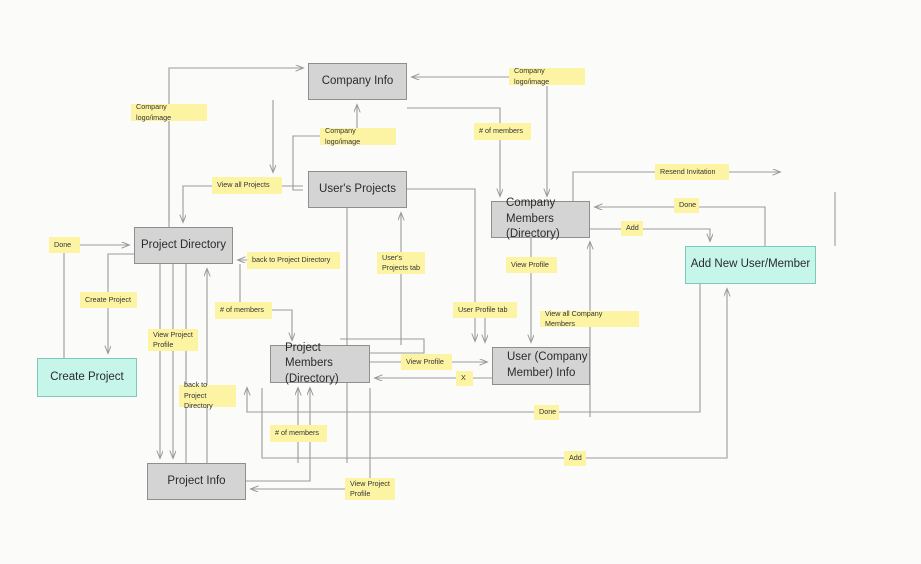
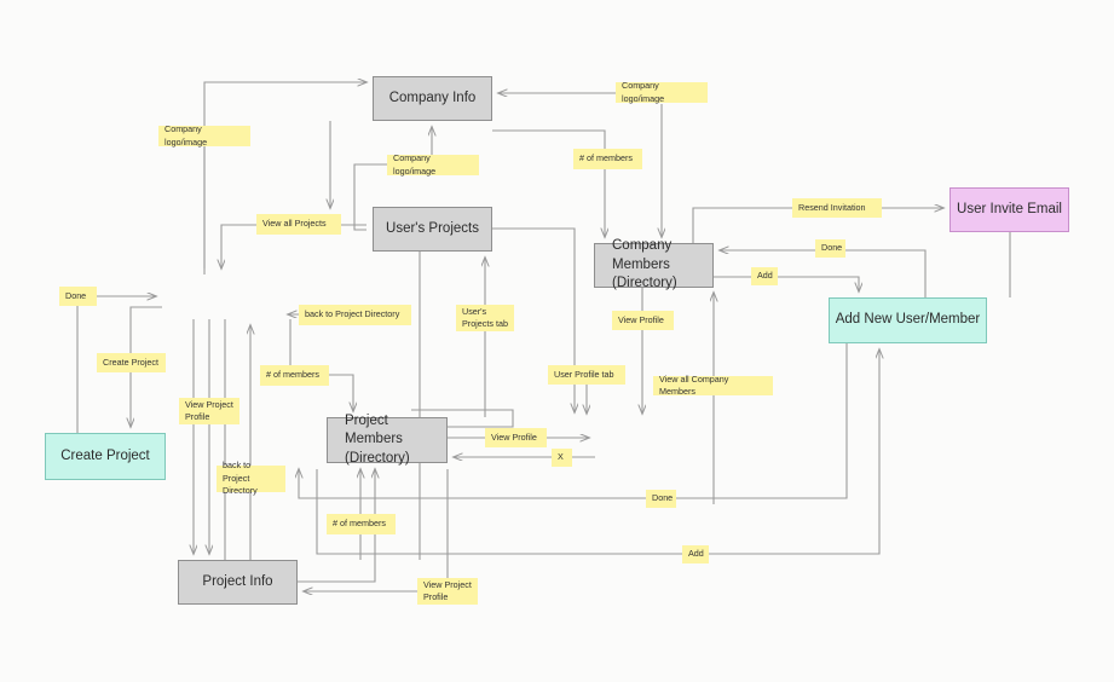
  Company Info
  User's Projects
- Project Directory
  Company Members
  (Directory)
+ User Invite Email
  Add New User/Member
  Create Project
  Project Members
  (Directory)
- User (Company
- Member) Info
  Project Info
  Company logo/image
  Company logo/image
  Company logo/image
  # of members
  Resend Invitation
  View all Projects
  Done
  Add
  Done
  back to Project Directory
  View Profile
  User's
  Projects tab
  Create Project
  # of members
  User Profile tab
  View all Company Members
  View Project
  Profile
  View Profile
  X
  back to Project
  Directory
  Done
  # of members
  Add
  View Project
  Profile
